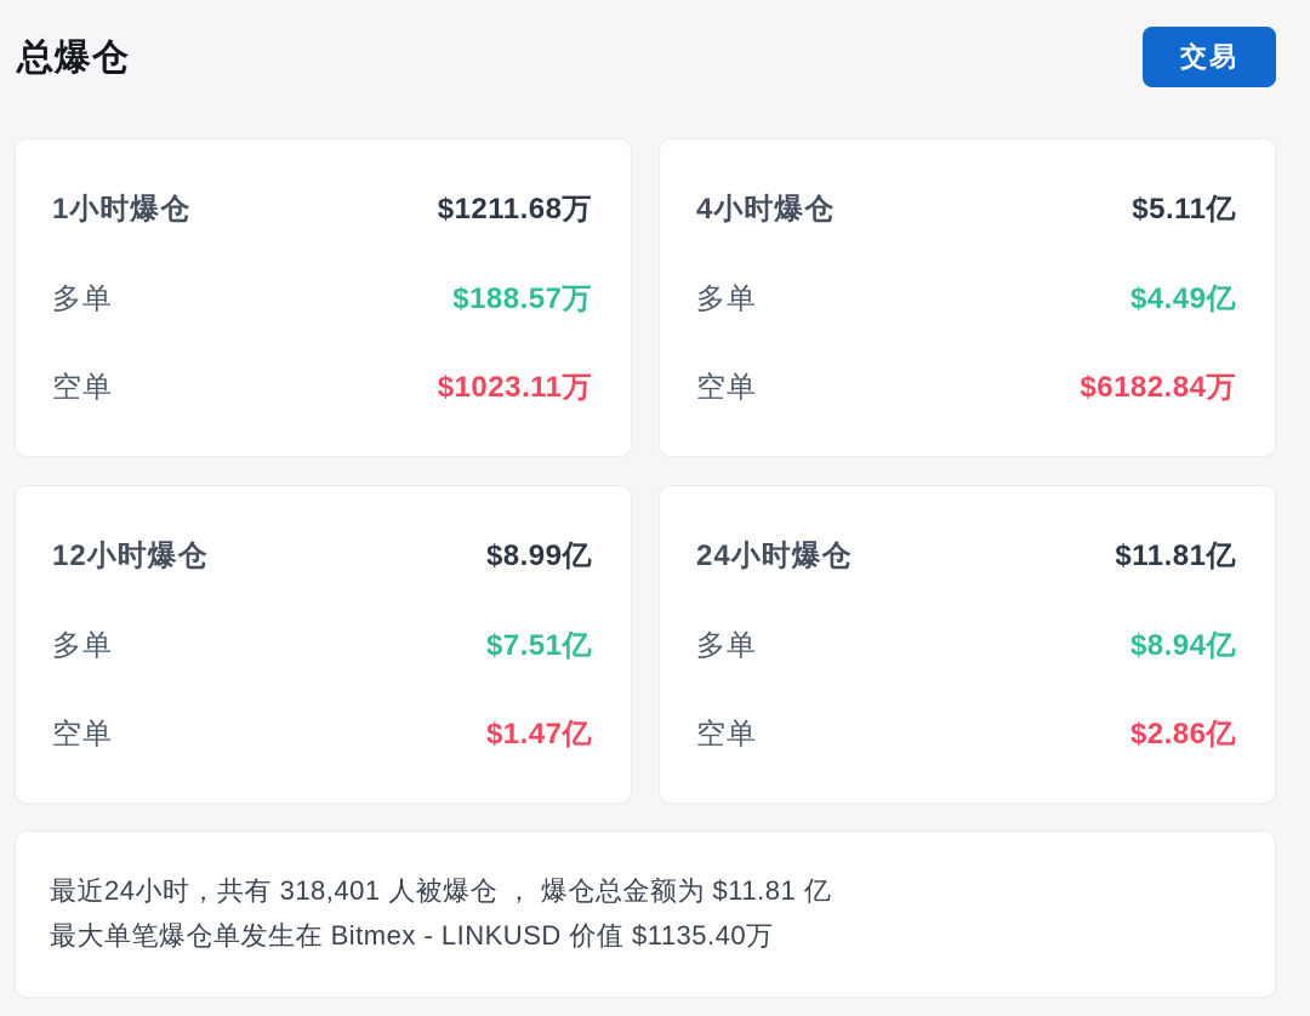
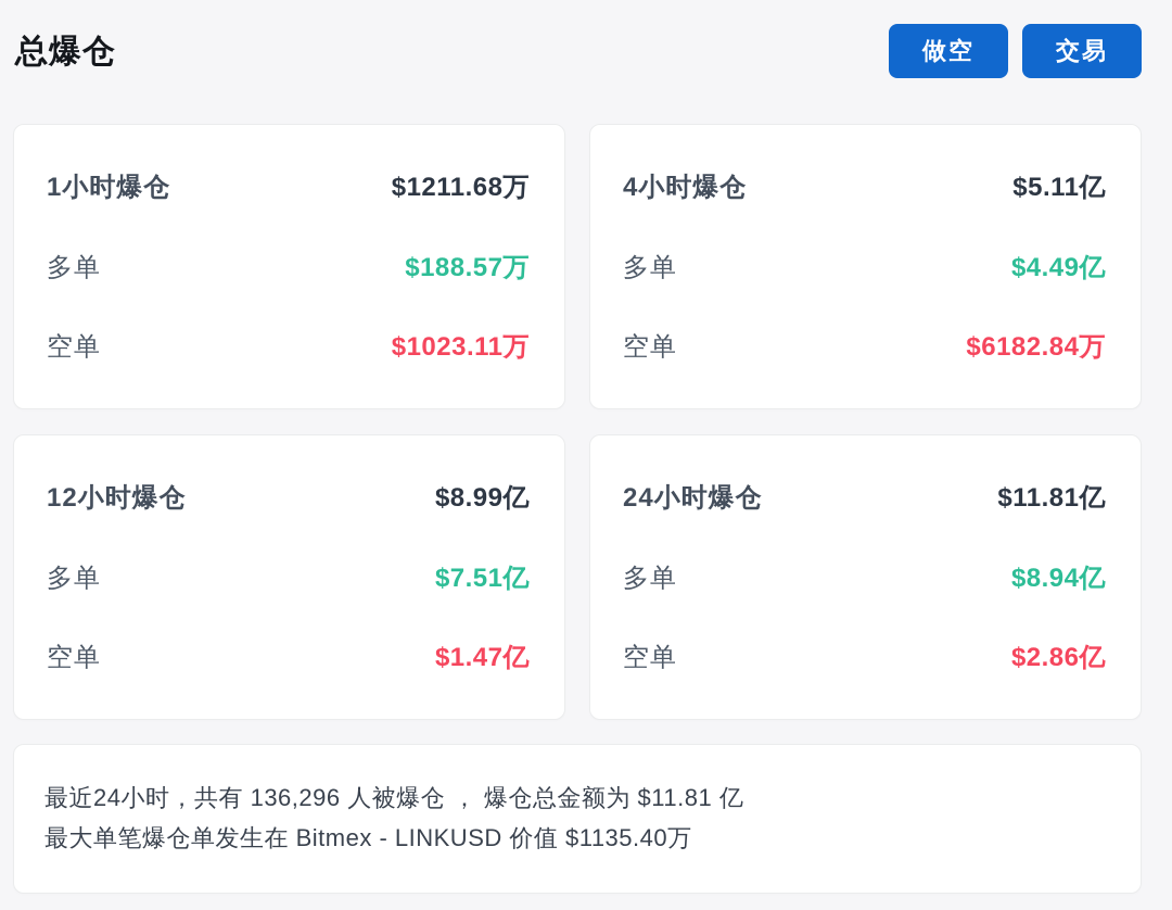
  总爆仓
+ 做空
  交易
  1小时爆仓
  $1211.68万
  多单
  $188.57万
  空单
  $1023.11万
  4小时爆仓
  $5.11亿
  多单
  $4.49亿
  空单
  $6182.84万
  12小时爆仓
  $8.99亿
  多单
  $7.51亿
  空单
  $1.47亿
  24小时爆仓
  $11.81亿
  多单
  $8.94亿
  空单
  $2.86亿
- 最近24小时，共有 318,401 人被爆仓 ， 爆仓总金额为 $11.81 亿
+ 最近24小时，共有 136,296 人被爆仓 ， 爆仓总金额为 $11.81 亿
  最大单笔爆仓单发生在 Bitmex - LINKUSD 价值 $1135.40万
